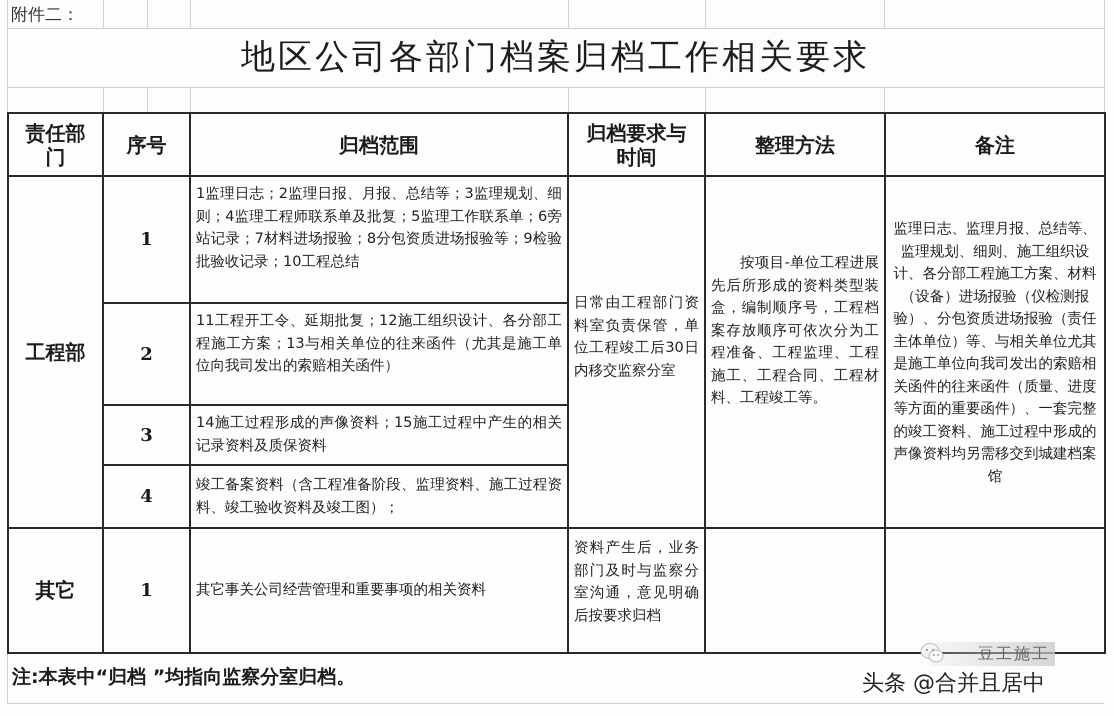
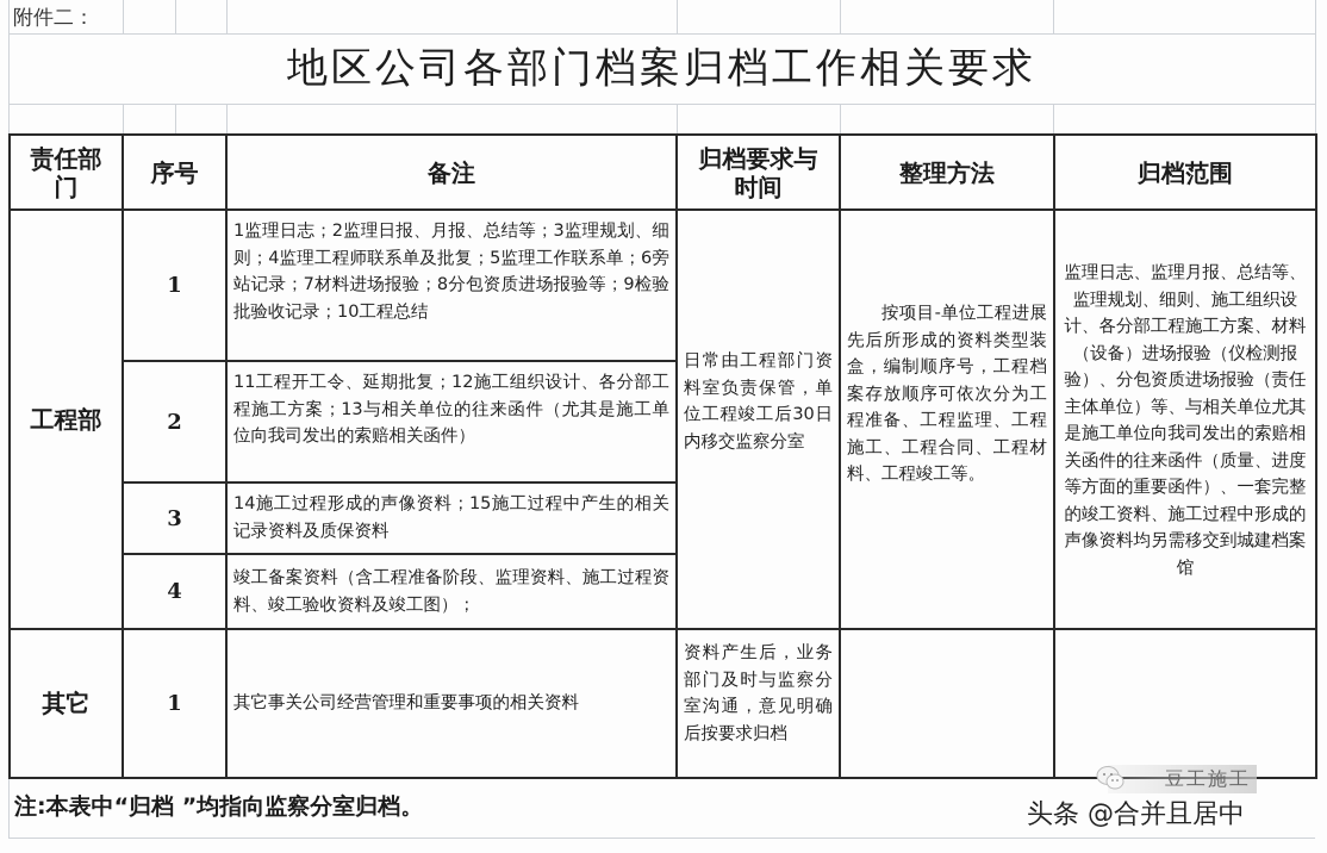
  附件二：
  地区公司各部门档案归档工作相关要求
  责任部门
  序号
- 归档范围
+ 备注
  归档要求与时间
  整理方法
- 备注
+ 归档范围
  工程部
  1
  2
  3
  4
  1监理日志；2监理日报、月报、总结等；3监理规划、细则；4监理工程师联系单及批复；5监理工作联系单；6旁站记录；7材料进场报验；8分包资质进场报验等；9检验批验收记录；10工程总结
  11工程开工令、延期批复；12施工组织设计、各分部工程施工方案；13与相关单位的往来函件（尤其是施工单位向我司发出的索赔相关函件）
  14施工过程形成的声像资料；15施工过程中产生的相关记录资料及质保资料
  竣工备案资料（含工程准备阶段、监理资料、施工过程资料、竣工验收资料及竣工图）；
  日常由工程部门资料室负责保管，单位工程竣工后30日内移交监察分室
  按项目-单位工程进展先后所形成的资料类型装盒，编制顺序号，工程档案存放顺序可依次分为工程准备、工程监理、工程施工、工程合同、工程材料、工程竣工等。
  监理日志、监理月报、总结等、监理规划、细则、施工组织设计、各分部工程施工方案、材料（设备）进场报验（仪检测报验）、分包资质进场报验（责任主体单位）等、与相关单位尤其是施工单位向我司发出的索赔相关函件的往来函件（质量、进度等方面的重要函件）、一套完整的竣工资料、施工过程中形成的声像资料均另需移交到城建档案馆
  其它
  1
  其它事关公司经营管理和重要事项的相关资料
  资料产生后，业务部门及时与监察分室沟通，意见明确后按要求归档
  注:本表中“归档 ”均指向监察分室归档。
  豆工施工
  头条 @合并且居中
